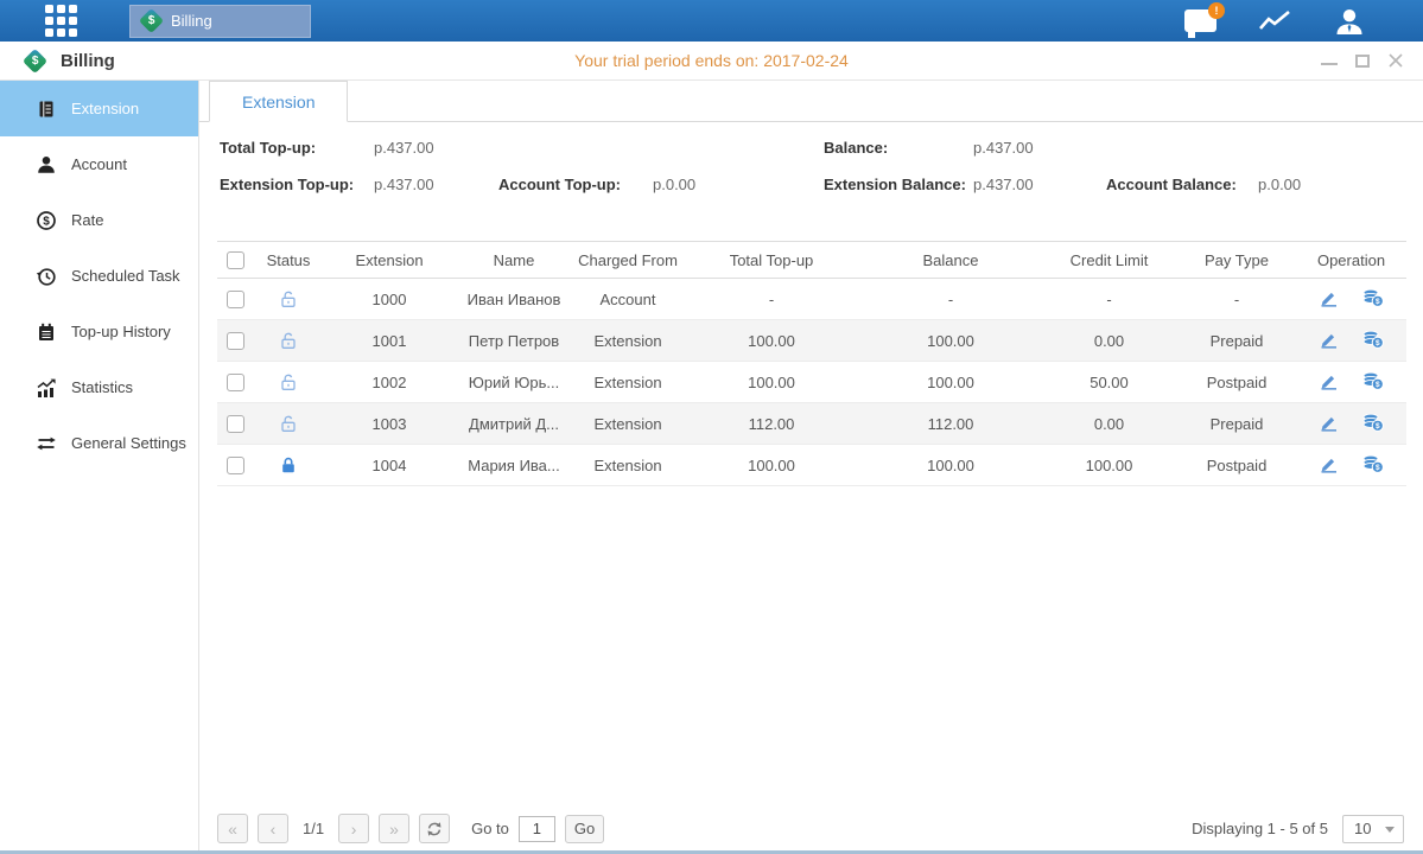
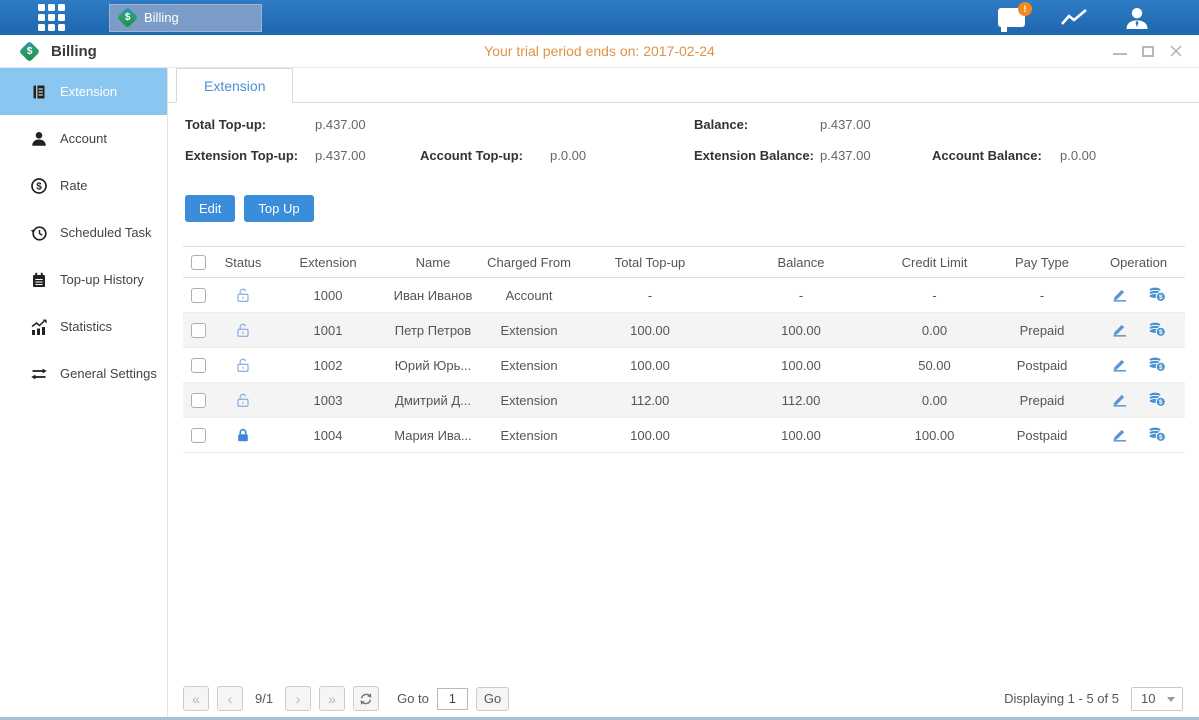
  Billing
  !
  Billing
  Your trial period ends on: 2017-02-24
  Extension
  Account
  $
  Rate
  Scheduled Task
  Top-up History
  Statistics
  General Settings
  Extension
  Total Top-up:
  p.437.00
  Balance:
  p.437.00
  Extension Top-up:
  p.437.00
  Account Top-up:
  p.0.00
  Extension Balance:
  p.437.00
  Account Balance:
  p.0.00
+ Edit
+ Top Up
  	Status	Extension	Name	Charged From	Total Top-up	Balance	Credit Limit	Pay Type	Operation
  		1000	Иван Иванов	Account	-	-	-	-
  		1001	Петр Петров	Extension	100.00	100.00	0.00	Prepaid
  		1002	Юрий Юрь...	Extension	100.00	100.00	50.00	Postpaid
  		1003	Дмитрий Д...	Extension	112.00	112.00	0.00	Prepaid
  		1004	Мария Ива...	Extension	100.00	100.00	100.00	Postpaid
  «
  ‹
- 1/1
+ 9/1
  ›
  »
  Go to
  1
  Go
  Displaying 1 - 5 of 5
  10
